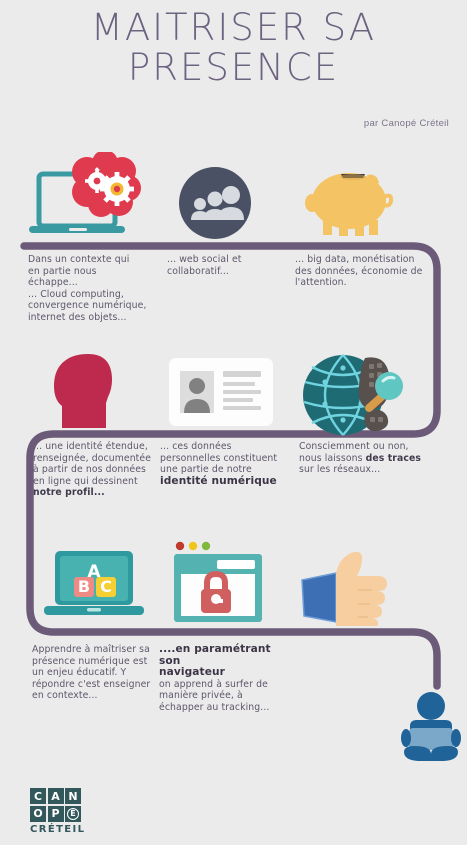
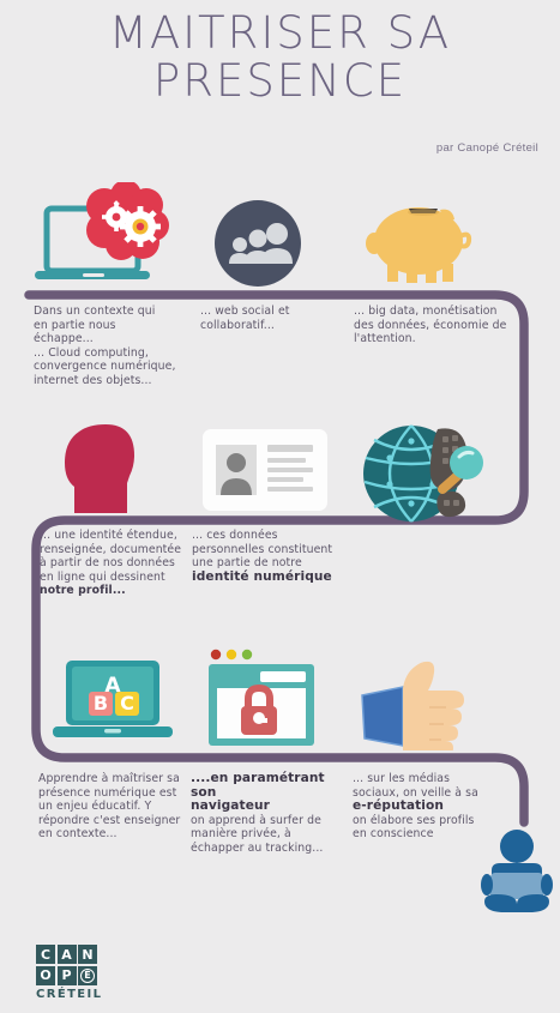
  MAITRISER SA
  PRESENCE
  par Canopé Créteil
  Dans un contexte qui
  en partie nous
  échappe...
  ... Cloud computing,
  convergence numérique,
  internet des objets...
  ... web social et
  collaboratif...
  ... big data, monétisation
  des données, économie de
  l'attention.
  ... une identité étendue,
  renseignée, documentée
  à partir de nos données
  en ligne qui dessinent
  notre profil...
  ... ces données
  personnelles constituent
  une partie de notre
  identité numérique
- Consciemment ou non,
- nous laissons des traces
- sur les réseaux...
  A
  B
  C
  Apprendre à maîtriser sa
  présence numérique est
  un enjeu éducatif. Y
  répondre c'est enseigner
  en contexte...
  ....en paramétrant son
  navigateur
  on apprend à surfer de
  manière privée, à
  échapper au tracking...
+ ... sur les médias
+ sociaux, on veille à sa
+ e-réputation
+ on élabore ses profils
+ en conscience
  C
  A
  N
  O
  P
  É
  CRÉTEIL
